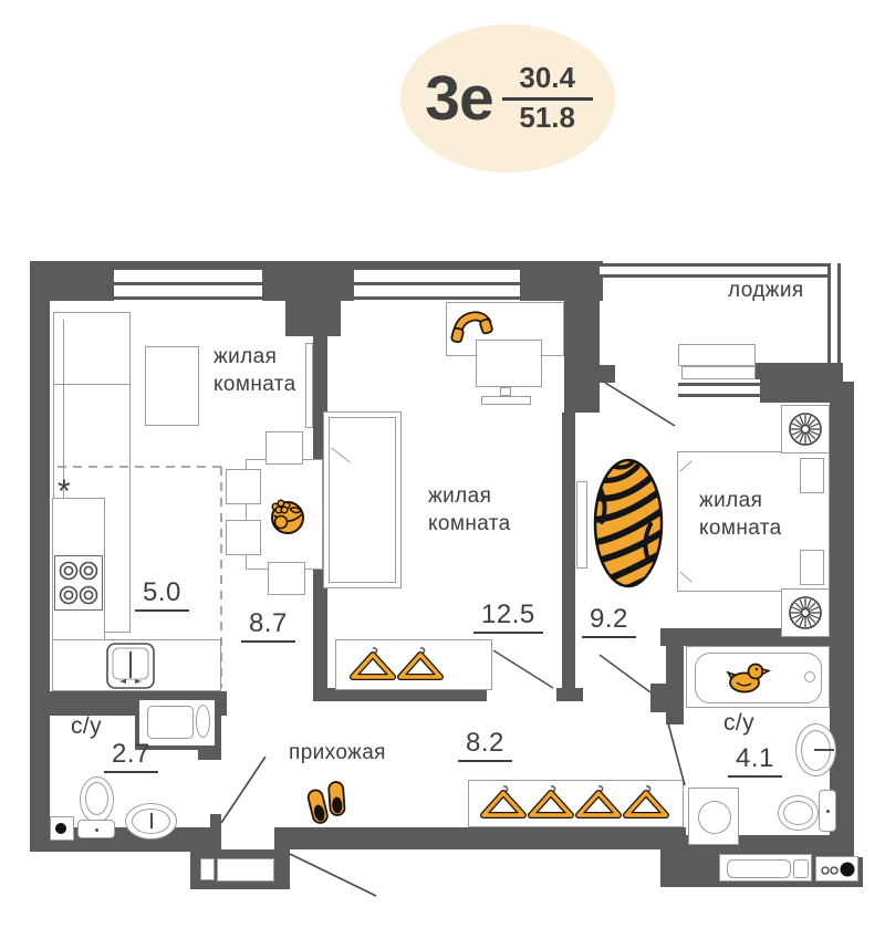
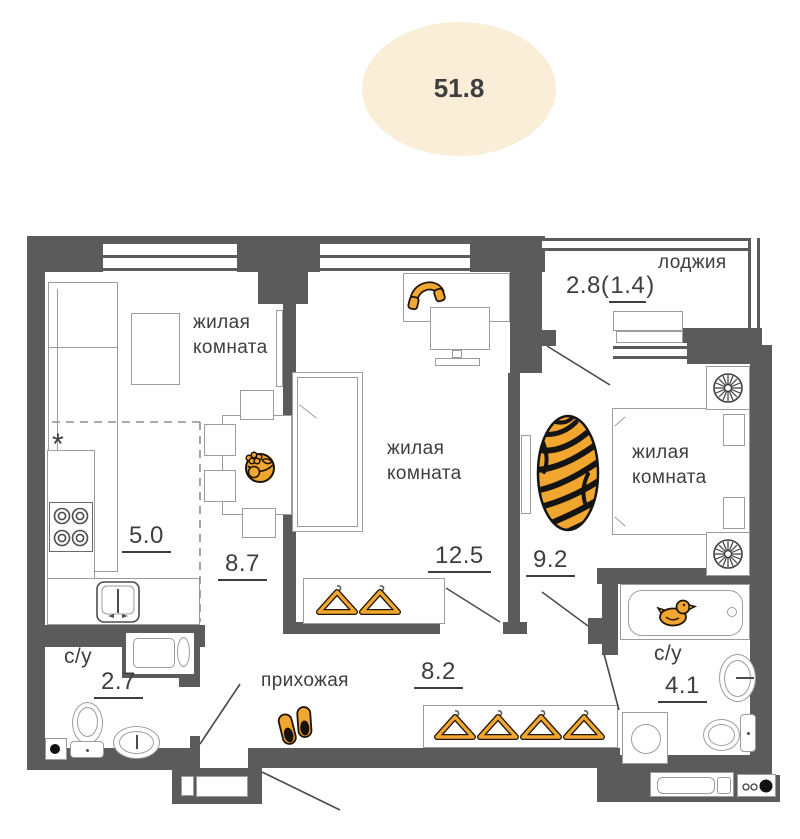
- 3е
- 30.4
  51.8
  жилая
  комната
  8.7
  5.0
  *
  жилая
  комната
  12.5
  жилая
  комната
  9.2
  лоджия
+ 2.8(1.4)
  с/у
  2.7
  прихожая
  8.2
  с/у
  4.1
